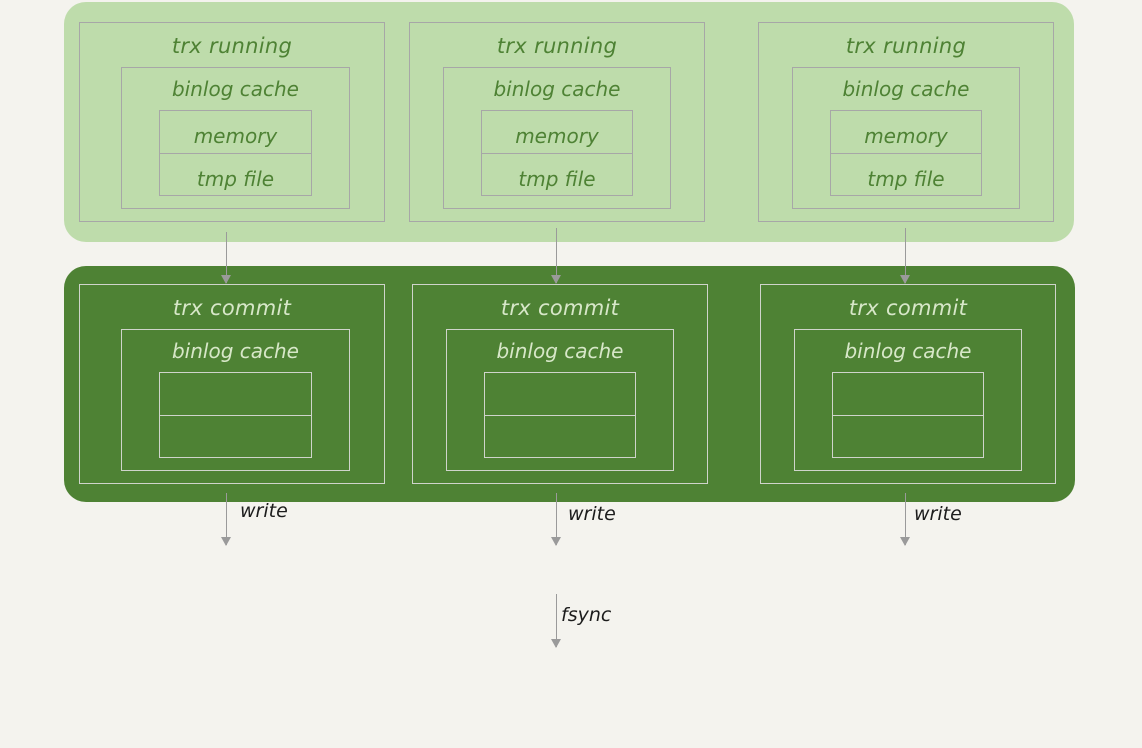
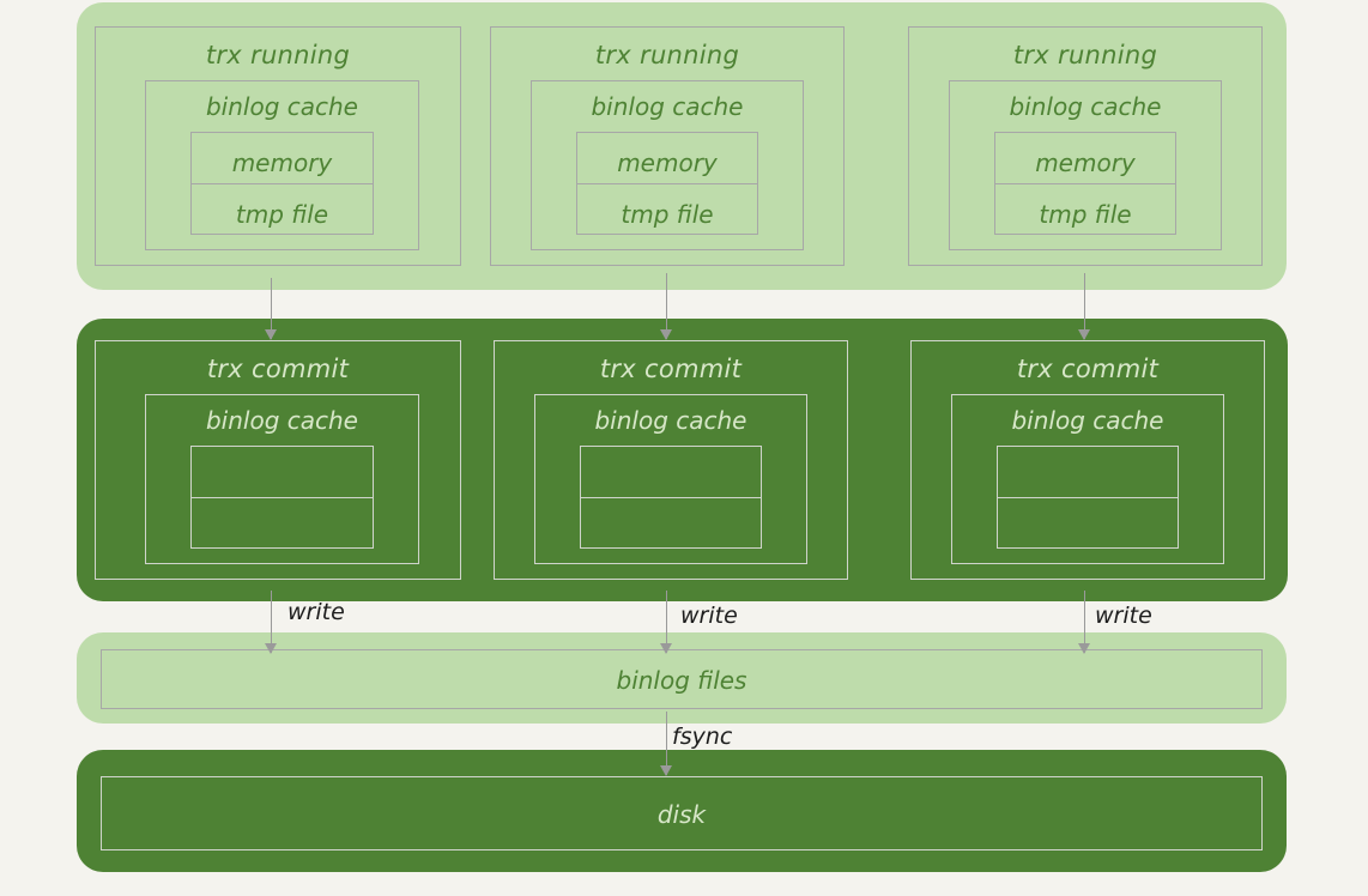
  trx running
  binlog cache
  memory
  tmp file
  trx running
  binlog cache
  memory
  tmp file
  trx running
  binlog cache
  memory
  tmp file
  trx commit
  binlog cache
  trx commit
  binlog cache
  trx commit
  binlog cache
+ binlog files
+ disk
  write
  write
  write
  fsync
